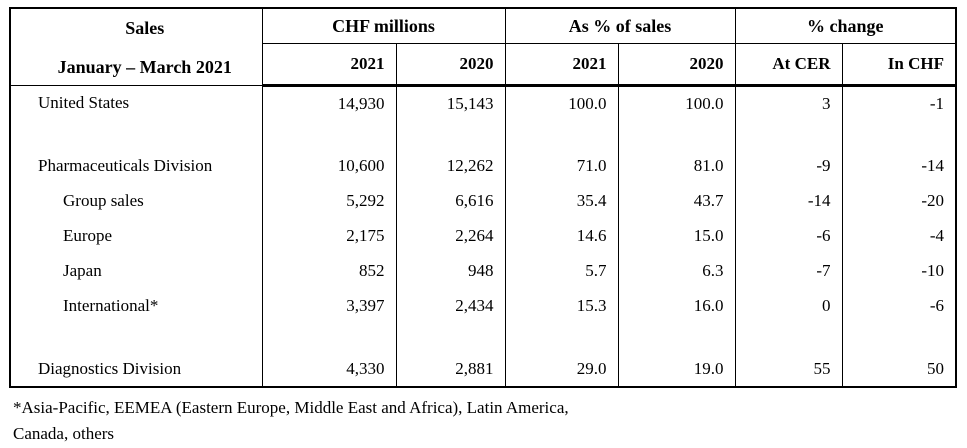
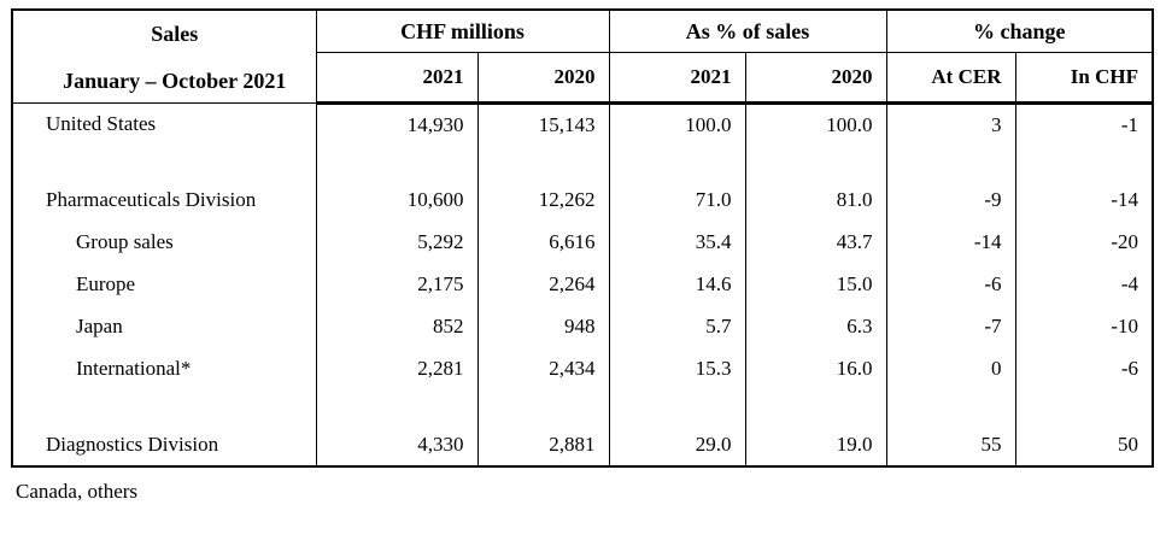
- Sales January – March 2021	CHF millions	As % of sales	% change
+ Sales January – October 2021	CHF millions	As % of sales	% change
  2021	2020	2021	2020	At CER	In CHF
  United States	14,930	15,143	100.0	100.0	3	-1
  Pharmaceuticals Division	10,600	12,262	71.0	81.0	-9	-14
  Group sales	5,292	6,616	35.4	43.7	-14	-20
  Europe	2,175	2,264	14.6	15.0	-6	-4
  Japan	852	948	5.7	6.3	-7	-10
- International*	3,397	2,434	15.3	16.0	0	-6
+ International*	2,281	2,434	15.3	16.0	0	-6
  Diagnostics Division	4,330	2,881	29.0	19.0	55	50
- *Asia-Pacific, EEMEA (Eastern Europe, Middle East and Africa), Latin America,
  Canada, others
